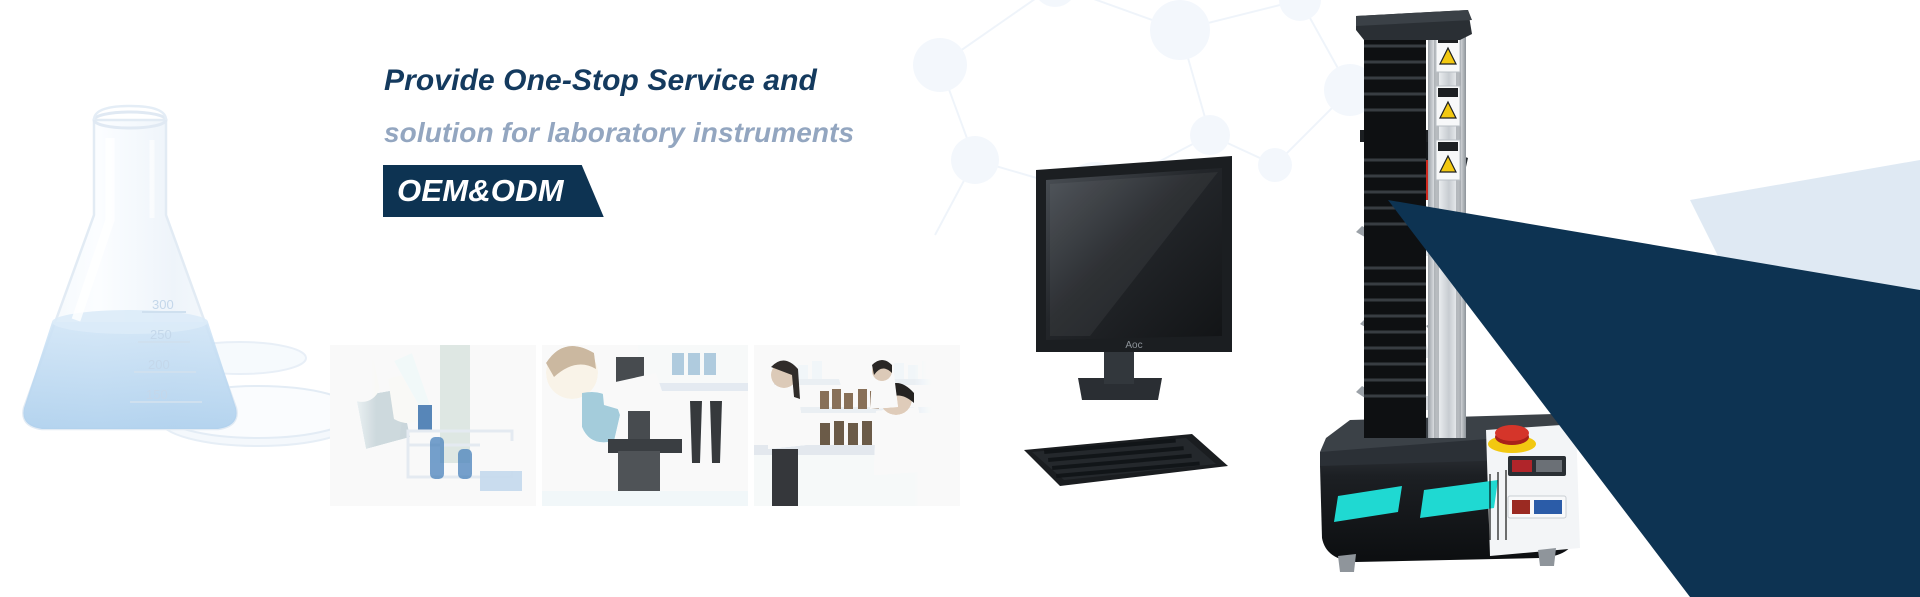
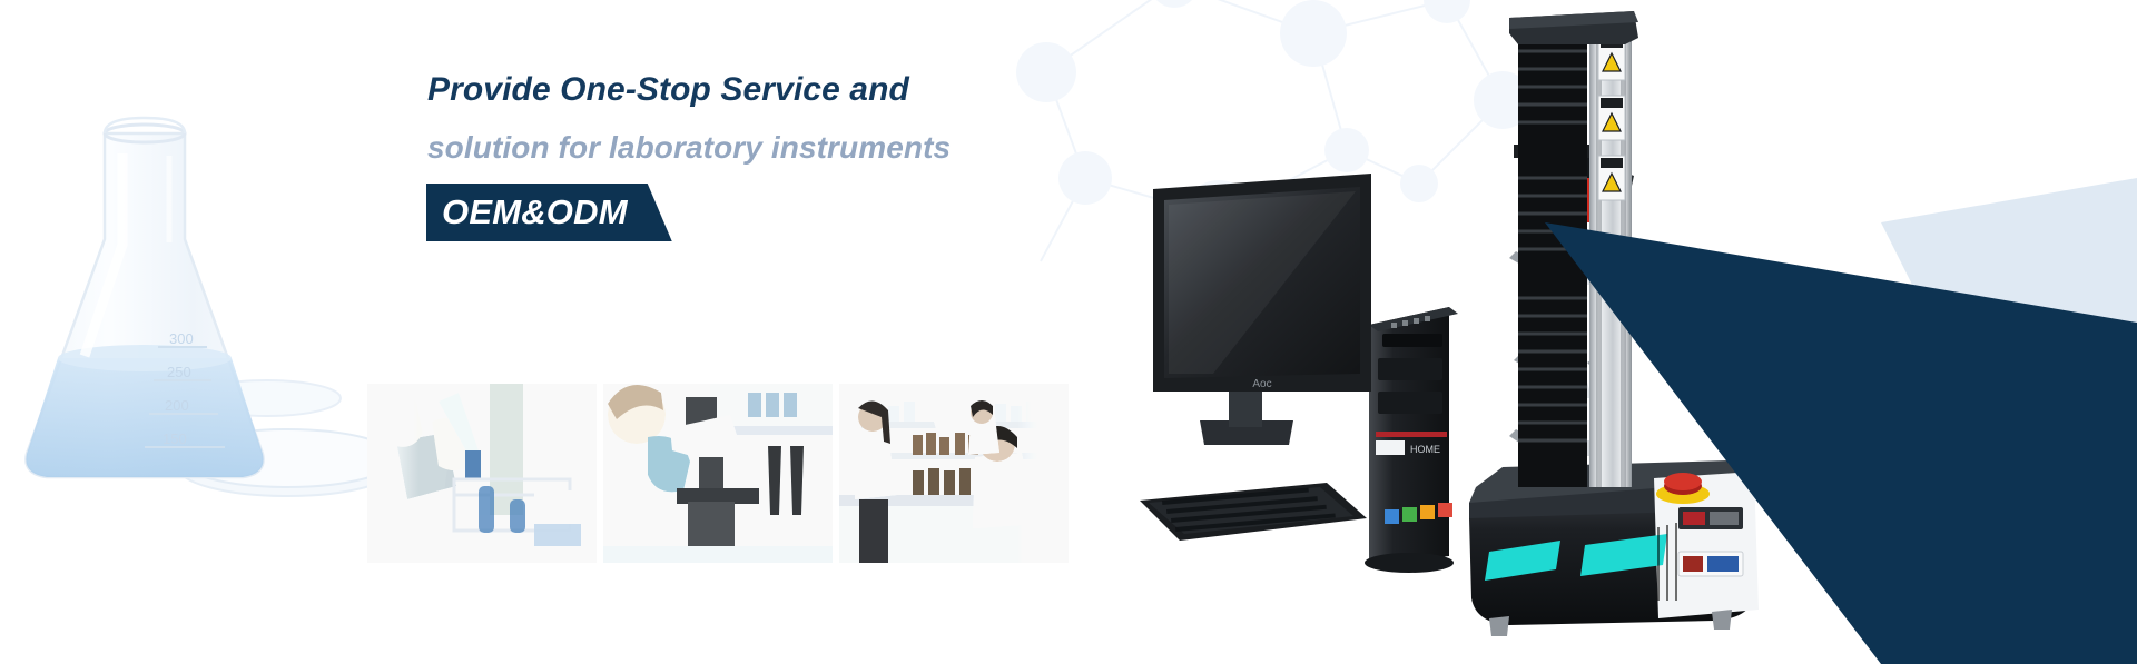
  300
  Provide One-Stop Service and
  solution for laboratory instruments
  OEM&ODM
+ HOME
  Aoc
